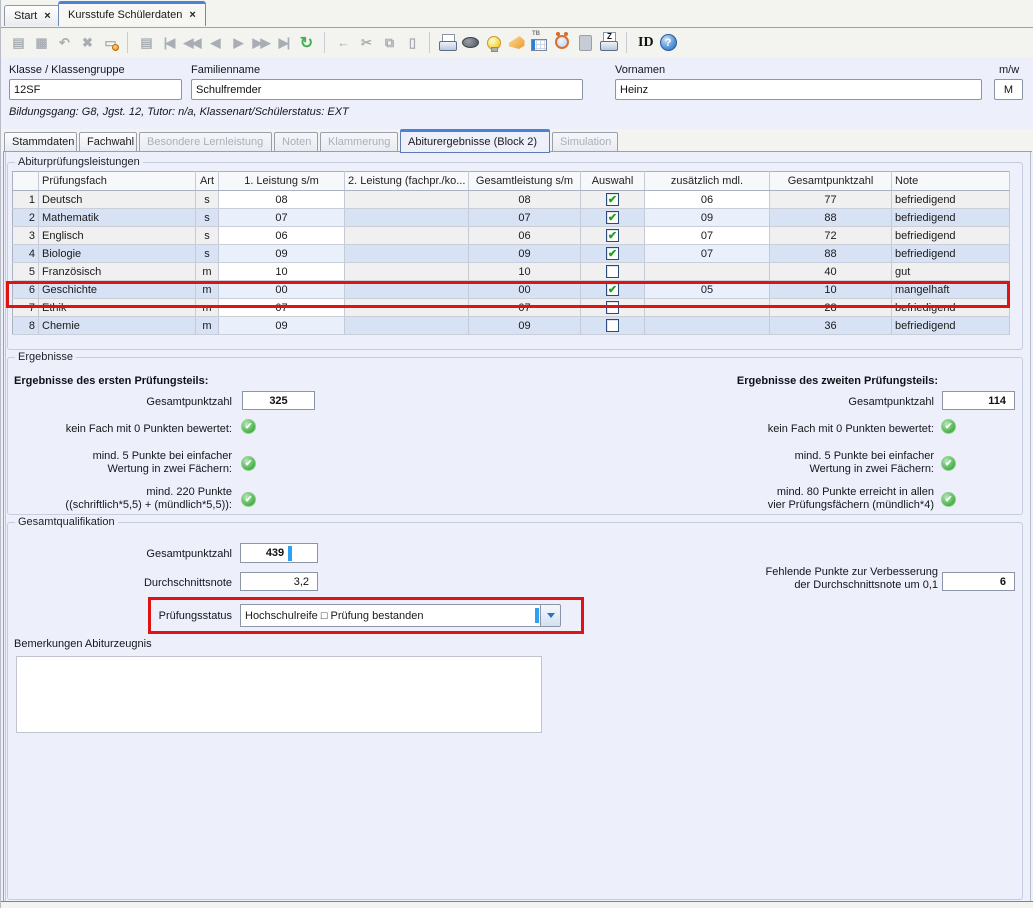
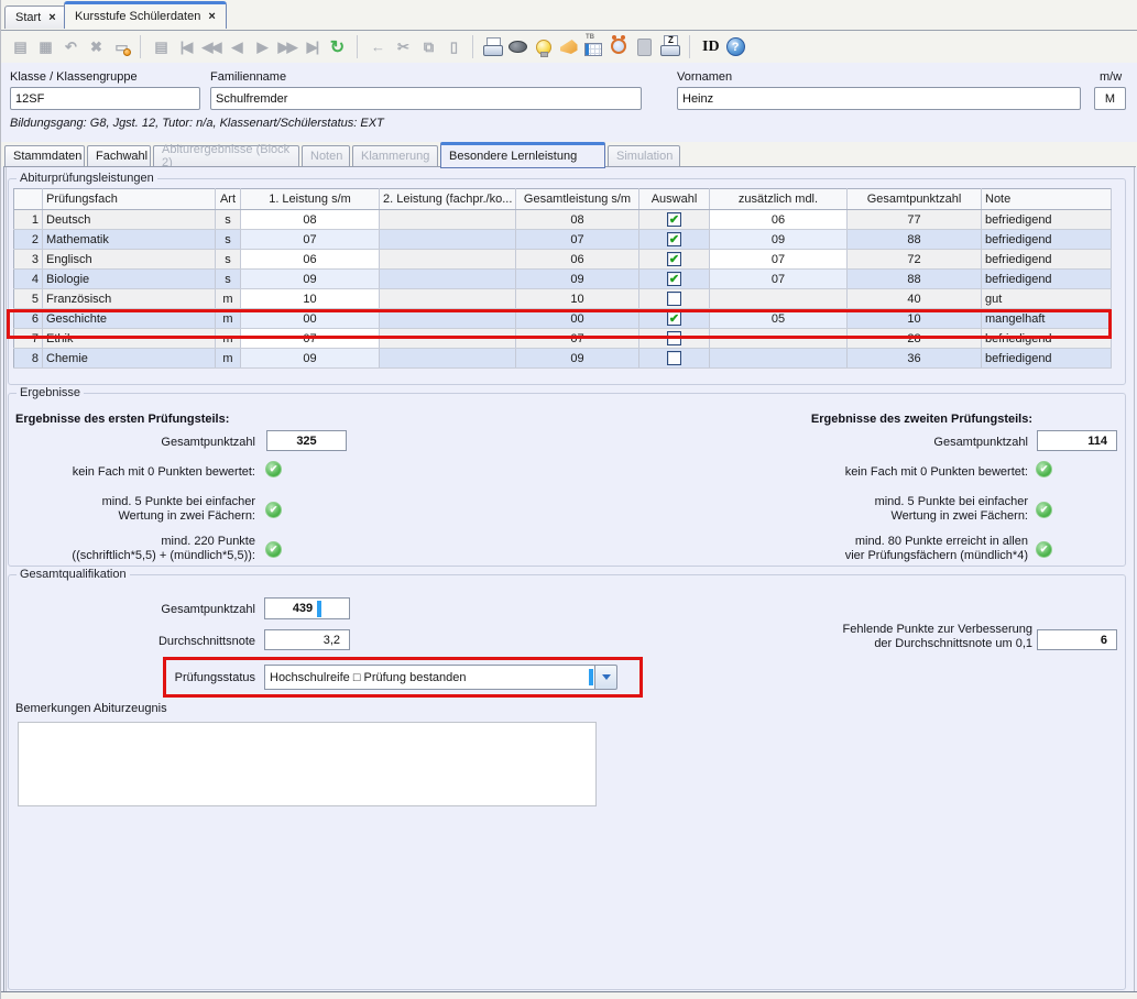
  Start
  ×
  Kursstufe Schülerdaten
  ×
  ▤
  ▦
  ↶
  ✖
  ▭
  ▤
  |◀
  ◀◀
  ◀
  ▶
  ▶▶
  ▶|
  ↻
  ←
  ✂
  ⧉
  ▯
  ID
  ?
  Klasse / Klassengruppe
  Familienname
  Vornamen
  m/w
  12SF
  Schulfremder
  Heinz
  M
  Bildungsgang: G8, Jgst. 12, Tutor: n/a, Klassenart/Schülerstatus: EXT
  Stammdaten
  Fachwahl
- Besondere Lernleistung
+ Abiturergebnisse (Block 2)
  Noten
  Klammerung
- Abiturergebnisse (Block 2)
+ Besondere Lernleistung
  Simulation
  Abiturprüfungsleistungen
  	Prüfungsfach	Art	1. Leistung s/m	2. Leistung (fachpr./ko...	Gesamtleistung s/m	Auswahl	zusätzlich mdl.	Gesamtpunktzahl	Note
  1	Deutsch	s	08		08		06	77	befriedigend
  2	Mathematik	s	07		07		09	88	befriedigend
  3	Englisch	s	06		06		07	72	befriedigend
  4	Biologie	s	09		09		07	88	befriedigend
  5	Französisch	m	10		10			40	gut
  6	Geschichte	m	00		00		05	10	mangelhaft
  7	Ethik	m	07		07			28	befriedigend
  8	Chemie	m	09		09			36	befriedigend
  Ergebnisse
  Ergebnisse des ersten Prüfungsteils:
  Gesamtpunktzahl
  325
  kein Fach mit 0 Punkten bewertet:
  mind. 5 Punkte bei einfacher
  Wertung in zwei Fächern:
  mind. 220 Punkte
  ((schriftlich*5,5) + (mündlich*5,5)):
  Ergebnisse des zweiten Prüfungsteils:
  Gesamtpunktzahl
  114
  kein Fach mit 0 Punkten bewertet:
  mind. 5 Punkte bei einfacher
  Wertung in zwei Fächern:
  mind. 80 Punkte erreicht in allen
  vier Prüfungsfächern (mündlich*4)
  Gesamtqualifikation
  Gesamtpunktzahl
  439
  Durchschnittsnote
  3,2
  Prüfungsstatus
  Hochschulreife □ Prüfung bestanden
  Fehlende Punkte zur Verbesserung
  der Durchschnittsnote um 0,1
  6
  Bemerkungen Abiturzeugnis
